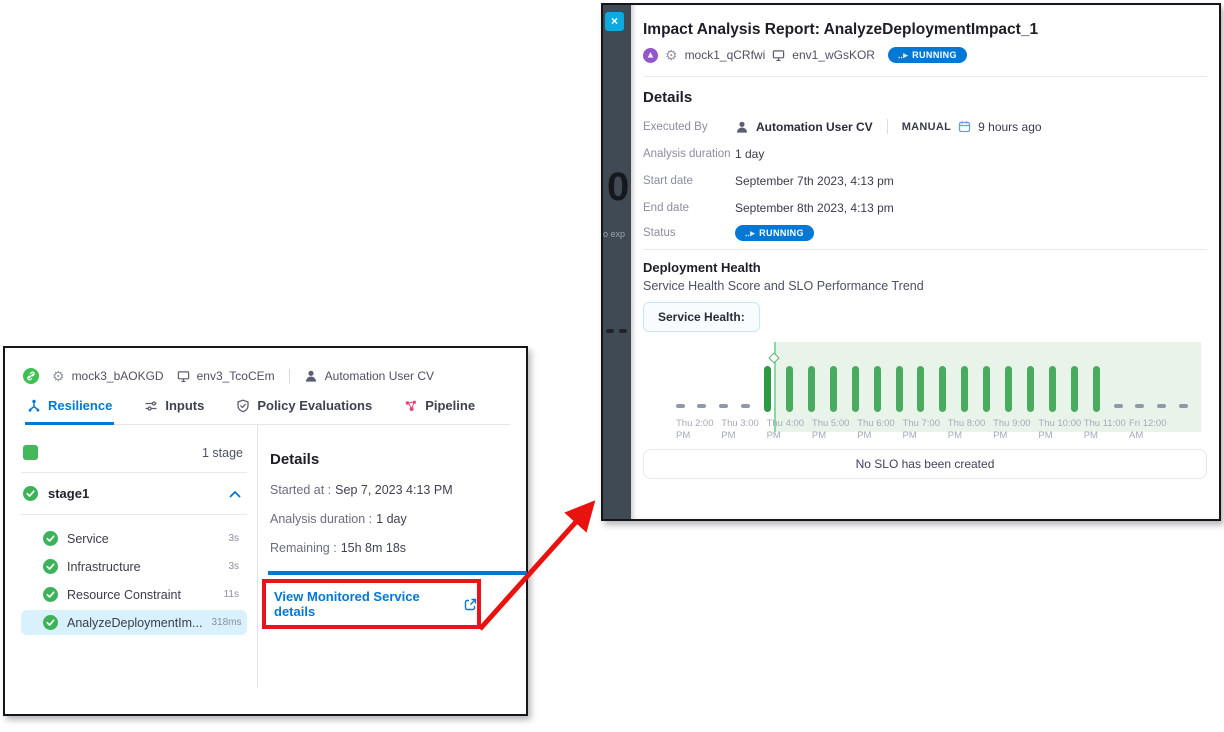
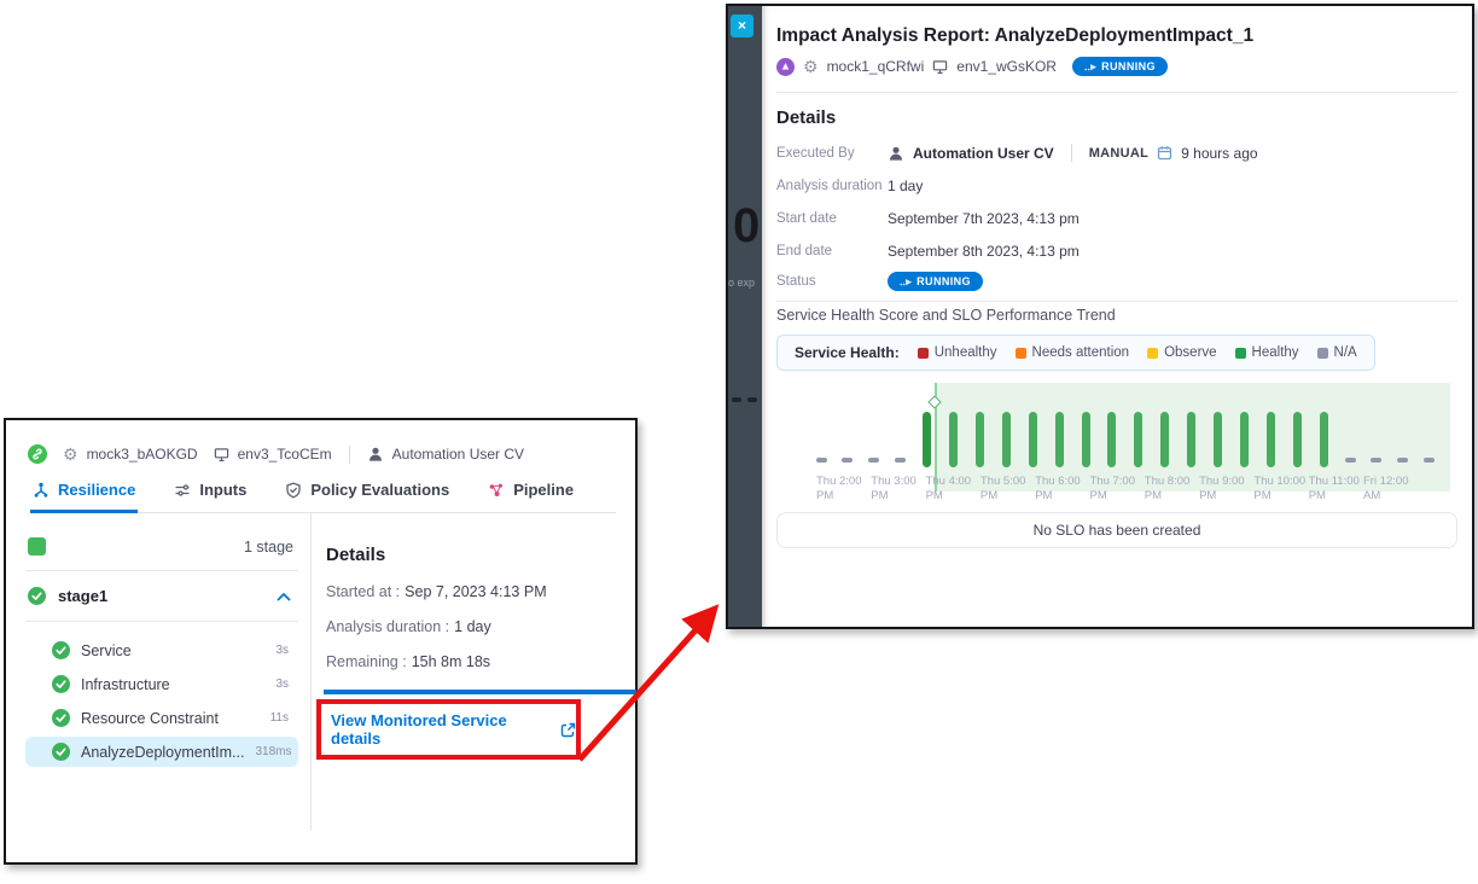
  ⚙
  mock3_bAOKGD
  env3_TcoCEm
  Automation User CV
  Resilience
  Inputs
  Policy Evaluations
  Pipeline
  1 stage
  stage1
  Service
  3s
  Infrastructure
  3s
  Resource Constraint
  11s
  AnalyzeDeploymentIm...
  318ms
  Details
  Started at : Sep 7, 2023 4:13 PM
  Analysis duration : 1 day
  Remaining : 15h 8m 18s
  View Monitored Service details
  0
  o exp
  ×
  Impact Analysis Report: AnalyzeDeploymentImpact_1
  ⚙
  mock1_qCRfwi
  env1_wGsKOR
  ‥▸
  RUNNING
  Details
  Executed By
  Automation User CV
  MANUAL
  9 hours ago
  Analysis duration
  1 day
  Start date
  September 7th 2023, 4:13 pm
  End date
  September 8th 2023, 4:13 pm
  Status
  ‥▸
  RUNNING
- Deployment Health
  Service Health Score and SLO Performance Trend
  Service Health:
+ Unhealthy
+ Needs attention
+ Observe
+ Healthy
+ N/A
  Thu 2:00
  PM
  Thu 3:00
  PM
  Thu 4:00
  PM
  Thu 5:00
  PM
  Thu 6:00
  PM
  Thu 7:00
  PM
  Thu 8:00
  PM
  Thu 9:00
  PM
  Thu 10:00
  PM
  Thu 11:00
  PM
  Fri 12:00
  AM
  No SLO has been created
